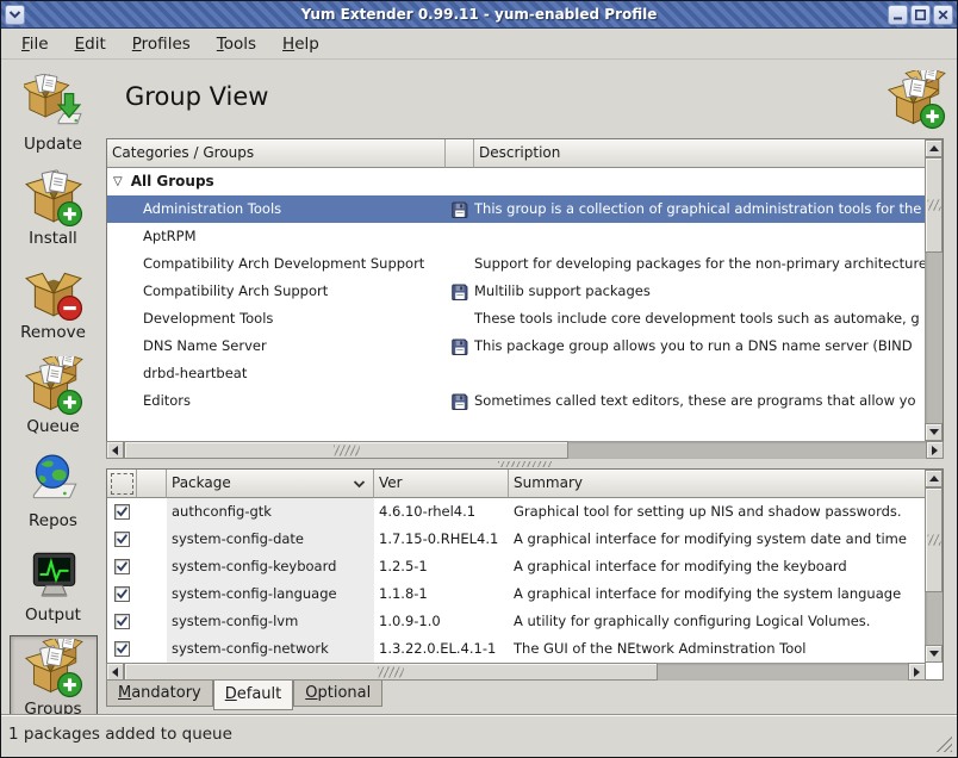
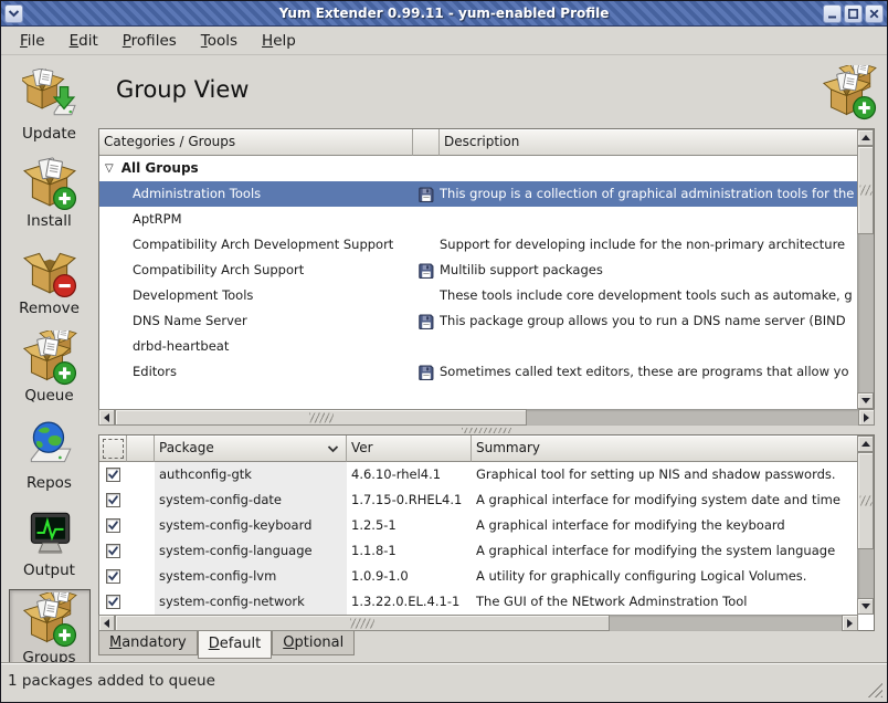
  Yum Extender 0.99.11 - yum-enabled Profile
  File
  Edit
  Profiles
  Tools
  Help
  Update
  Install
  Remove
  Queue
  Repos
  Output
  Groups
  Group View
  Categories / Groups
  Description
  ▽
  All Groups
  Administration Tools
  This group is a collection of graphical administration tools for the
  AptRPM
  Compatibility Arch Development Support
- Support for developing packages for the non-primary architecture
+ Support for developing include for the non-primary architecture
  Compatibility Arch Support
  Multilib support packages
  Development Tools
  These tools include core development tools such as automake, g
  DNS Name Server
  This package group allows you to run a DNS name server (BIND
  drbd-heartbeat
  Editors
  Sometimes called text editors, these are programs that allow yo
  Package
  Ver
  Summary
  authconfig-gtk
  4.6.10-rhel4.1
  Graphical tool for setting up NIS and shadow passwords.
  system-config-date
  1.7.15-0.RHEL4.1
  A graphical interface for modifying system date and time
  system-config-keyboard
  1.2.5-1
  A graphical interface for modifying the keyboard
  system-config-language
  1.1.8-1
  A graphical interface for modifying the system language
  system-config-lvm
  1.0.9-1.0
  A utility for graphically configuring Logical Volumes.
  system-config-network
  1.3.22.0.EL.4.1-1
  The GUI of the NEtwork Adminstration Tool
  Mandatory
  Default
  Optional
  1 packages added to queue
